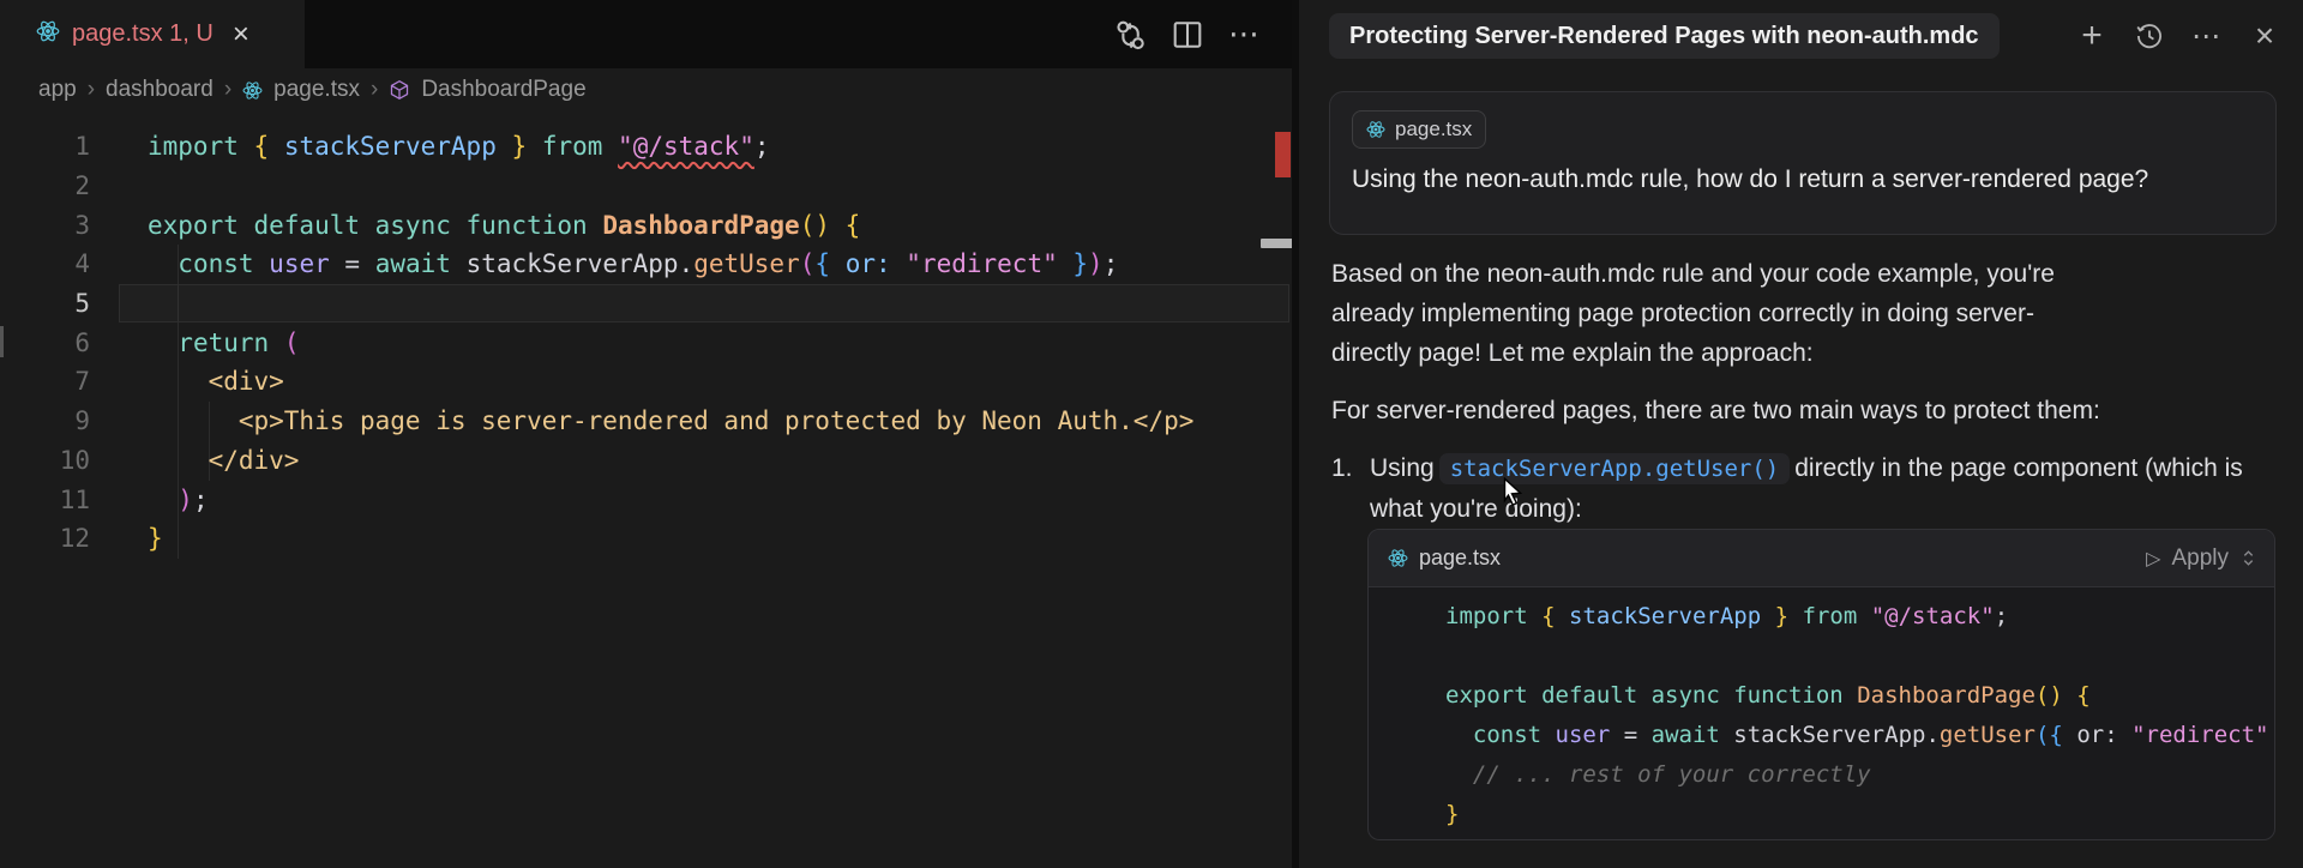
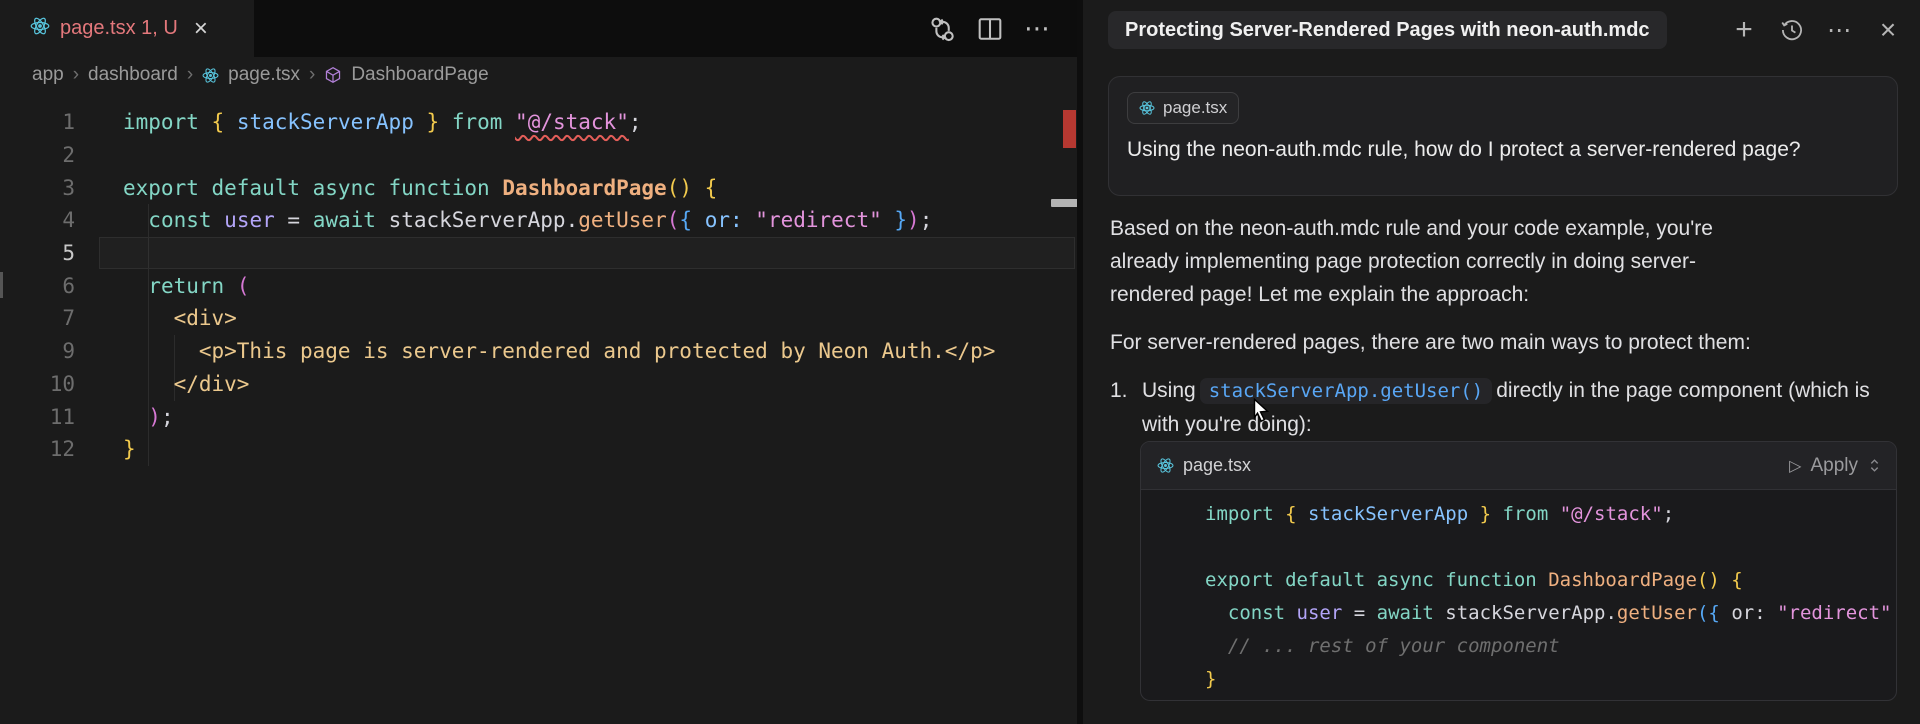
  page.tsx 1, U
  ×
  ⋯
  app
  ›
  dashboard
  ›
  page.tsx
  ›
  DashboardPage
  1
  import { stackServerApp } from "@/stack";
  2
  3
  export default async function DashboardPage() {
  4
  const user = await stackServerApp.getUser({ or: "redirect" });
  5
  6
  return (
  7
  <div>
  9
  <p>This page is server-rendered and protected by Neon Auth.</p>
  10
  </div>
  11
  );
  12
  }
  Protecting Server-Rendered Pages with neon-auth.mdc
  +
  ⋯
  ×
  page.tsx
- Using the neon-auth.mdc rule, how do I return a server-rendered page?
+ Using the neon-auth.mdc rule, how do I protect a server-rendered page?
  Based on the neon-auth.mdc rule and your code example, you're
  already implementing page protection correctly in doing server-
- directly page! Let me explain the approach:
+ rendered page! Let me explain the approach:
  For server-rendered pages, there are two main ways to protect them:
  1.
- Using stackServerApp.getUser() directly in the page component (which is what you're doing):
+ Using stackServerApp.getUser() directly in the page component (which is with you're doing):
  page.tsx
  ▷
  Apply
  import { stackServerApp } from "@/stack";
  export default async function DashboardPage() {
  const user = await stackServerApp.getUser({ or: "redirect"
- // ... rest of your correctly
+ // ... rest of your component
  }
